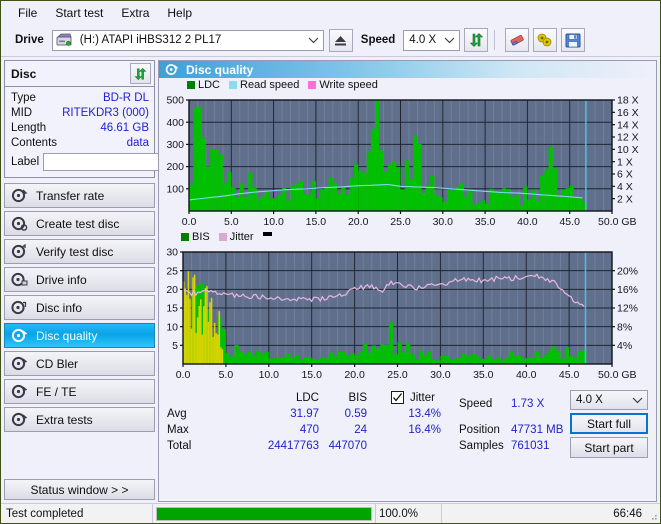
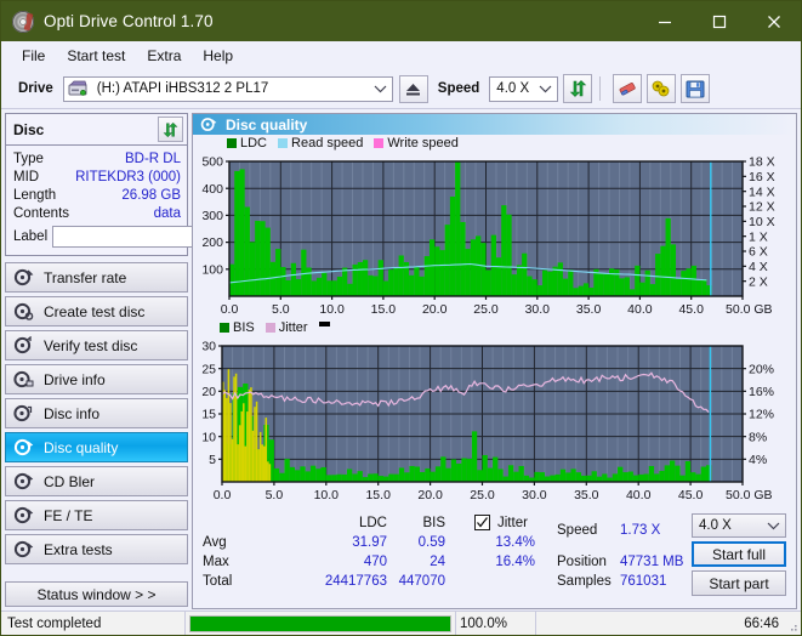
+ Opti Drive Control 1.70
  File
  Start test
  Extra
  Help
  Drive
  (H:) ATAPI iHBS312 2 PL17
  Speed
  4.0 X
  Disc
  Type
  BD-R DL
  MID
  RITEKDR3 (000)
  Length
- 46.61 GB
+ 26.98 GB
  Contents
  data
  Label
  Transfer rate
  Create test disc
  Verify test disc
  Drive info
  Disc info
  Disc quality
  CD Bler
  FE / TE
  Extra tests
  Status window > >
  Disc quality
  LDC
  Read speed
  Write speed
  100
  200
  300
  400
  500
  2 X
  4 X
  6 X
  1 X
  10 X
  12 X
  14 X
  16 X
  18 X
  0.0
  5.0
  10.0
  15.0
  20.0
  25.0
  30.0
  35.0
  40.0
  45.0
  50.0 GB
  BIS
  Jitter
  5
  10
  15
  20
  25
  30
  4%
  8%
  12%
  16%
  20%
  0.0
  5.0
  10.0
  15.0
  20.0
  25.0
  30.0
  35.0
  40.0
  45.0
  50.0 GB
  Avg
  Max
  Total
  LDC
  31.97
  470
  24417763
  BIS
  0.59
  24
  447070
  Jitter
  13.4%
  16.4%
  Speed
  Position
  Samples
  1.73 X
  47731 MB
  761031
  4.0 X
  Start full
  Start part
  Test completed
  100.0%
  66:46
